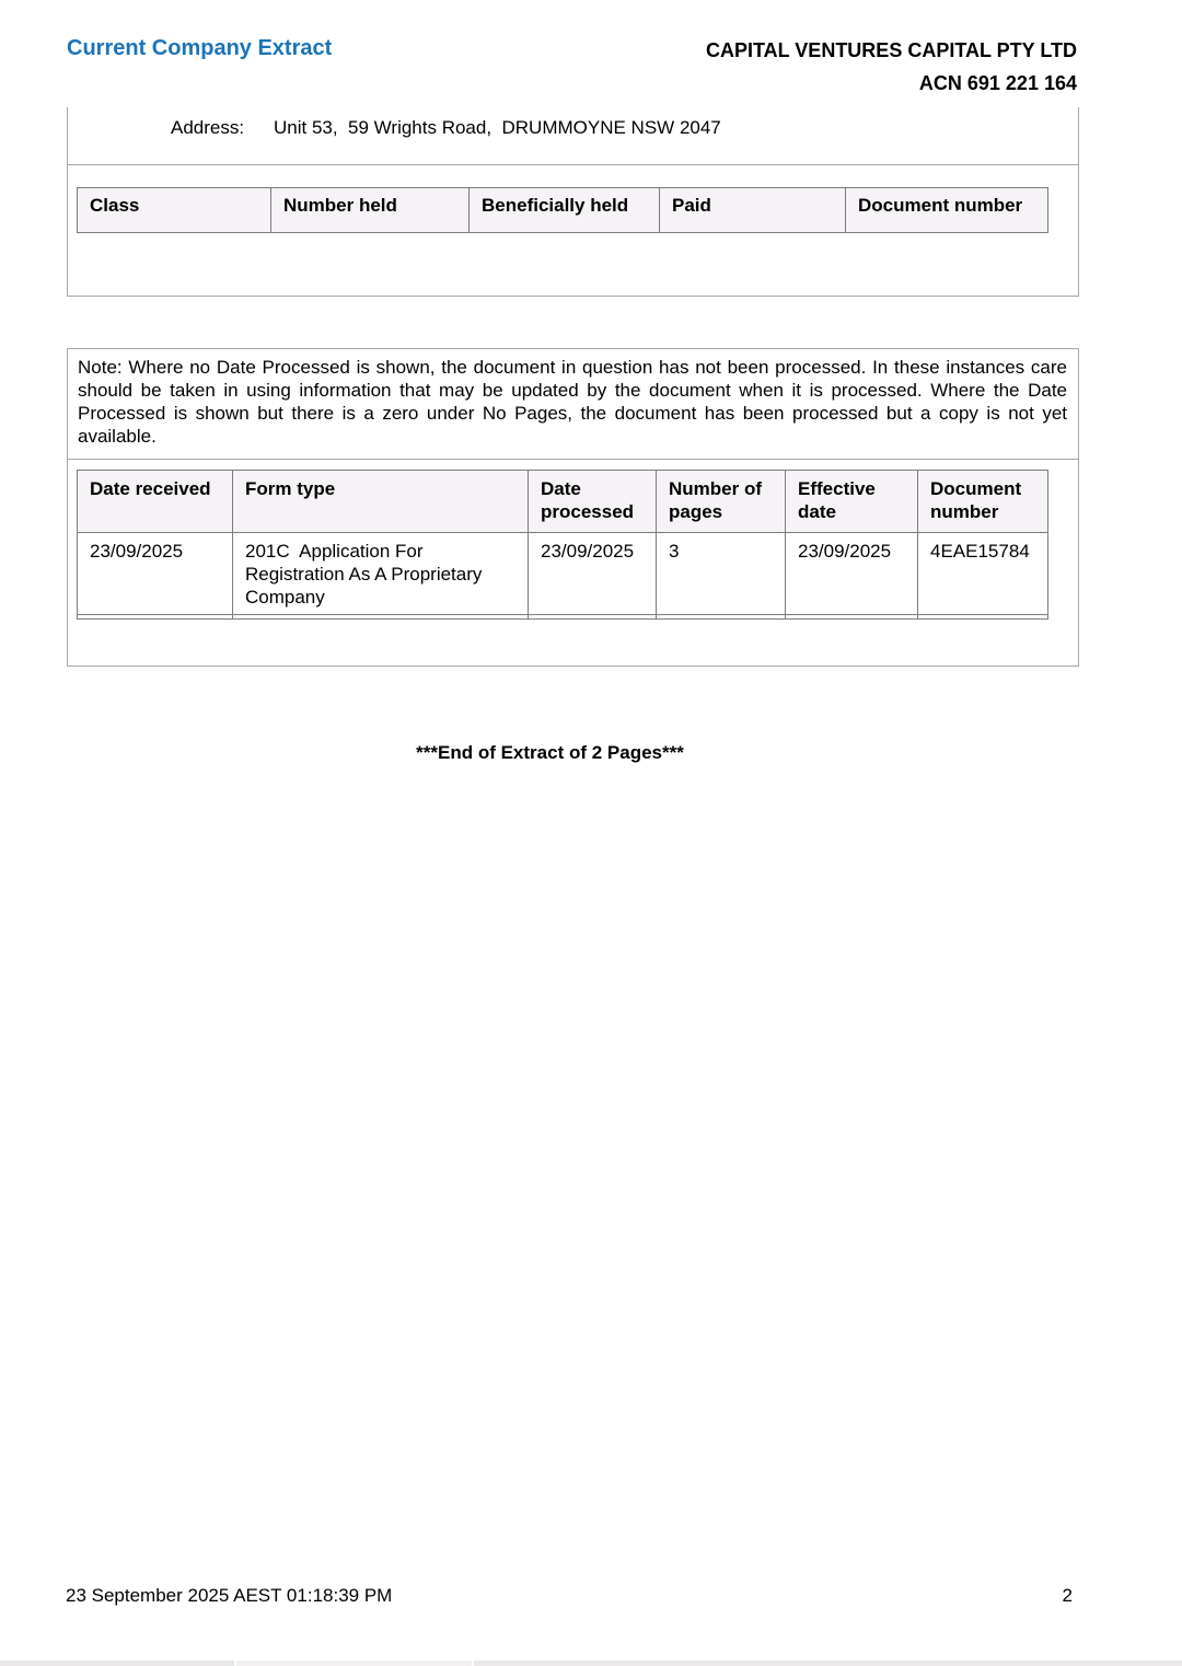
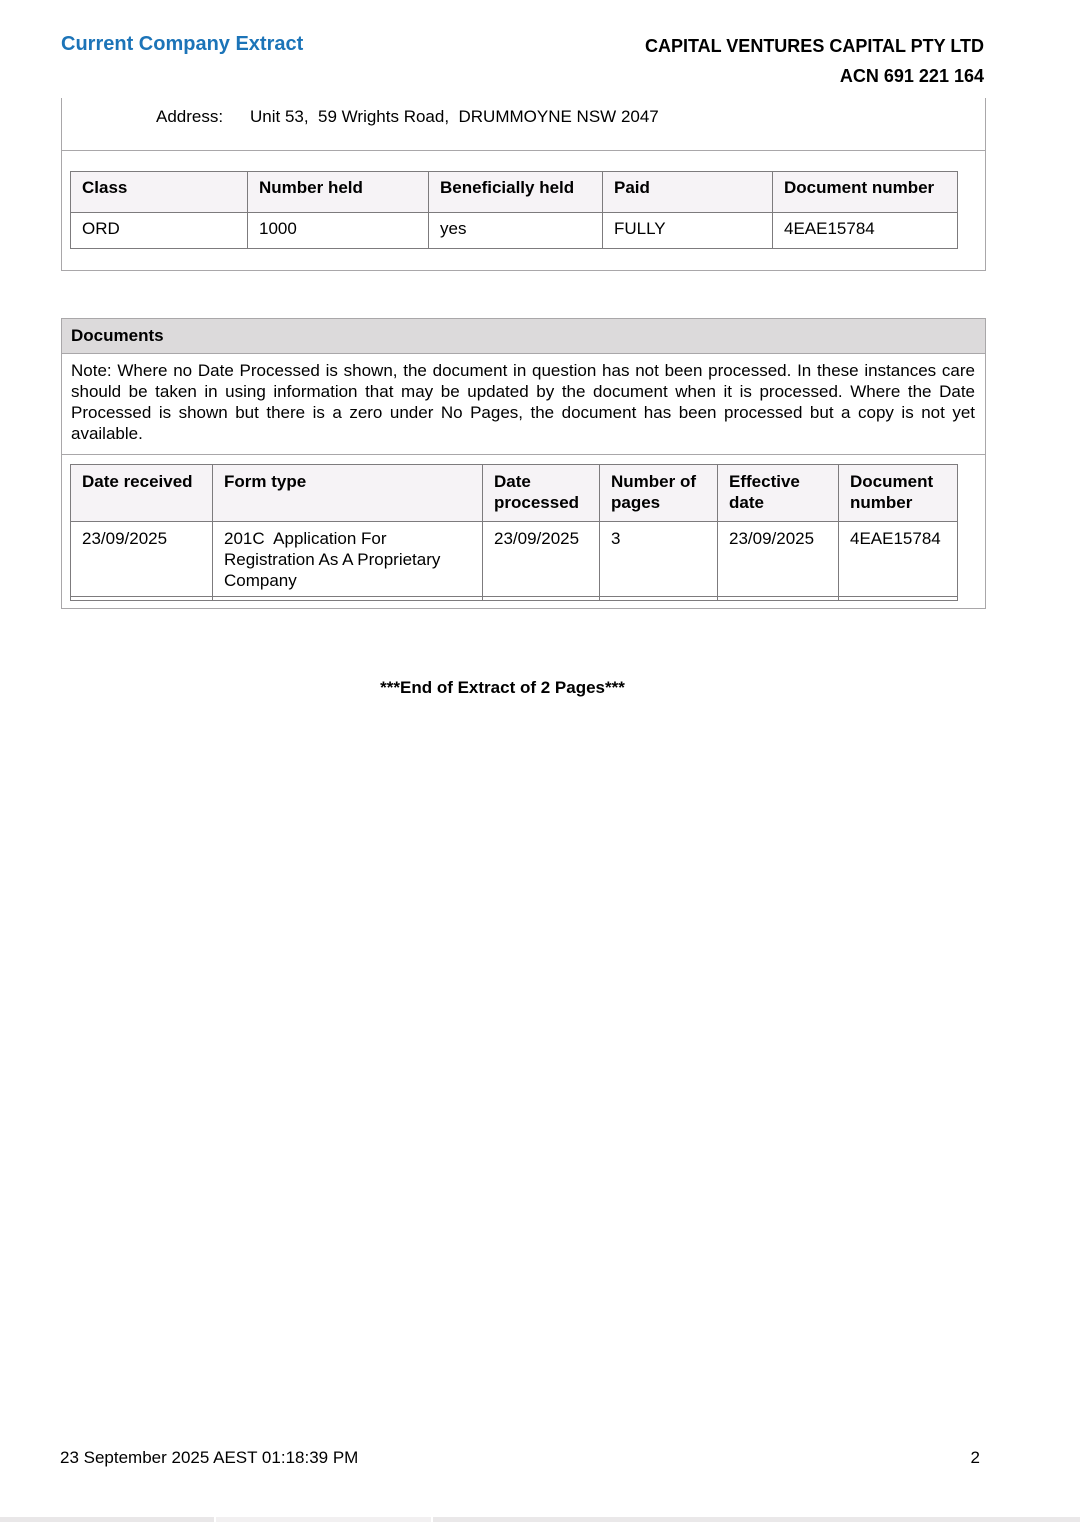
  Current Company Extract
  CAPITAL VENTURES CAPITAL PTY LTD
  ACN 691 221 164
  Address:
  Unit 53, 59 Wrights Road, DRUMMOYNE NSW 2047
  Class	Number held	Beneficially held	Paid	Document number
+ ORD	1000	yes	FULLY	4EAE15784
+ Documents
  Note: Where no Date Processed is shown, the document in question has not been processed. In these instances care should be taken in using information that may be updated by the document when it is processed. Where the Date Processed is shown but there is a zero under No Pages, the document has been processed but a copy is not yet available.
  Date received	Form type	Date processed	Number of pages	Effective date	Document number
  23/09/2025	201C Application For Registration As A Proprietary Company	23/09/2025	3	23/09/2025	4EAE15784
  ***End of Extract of 2 Pages***
  23 September 2025 AEST 01:18:39 PM
  2
